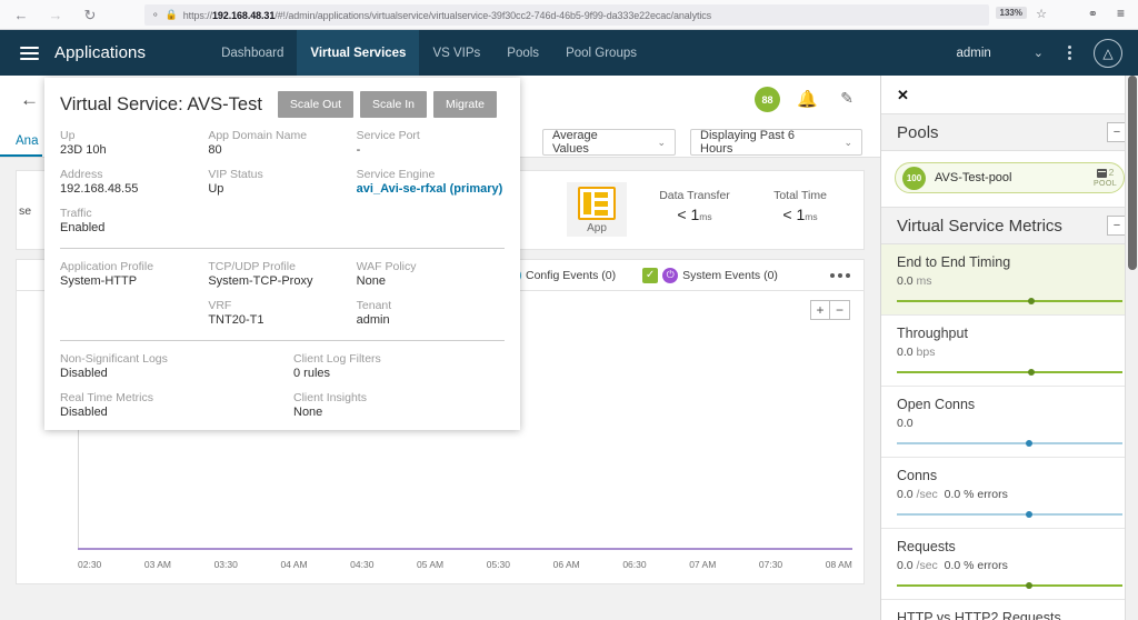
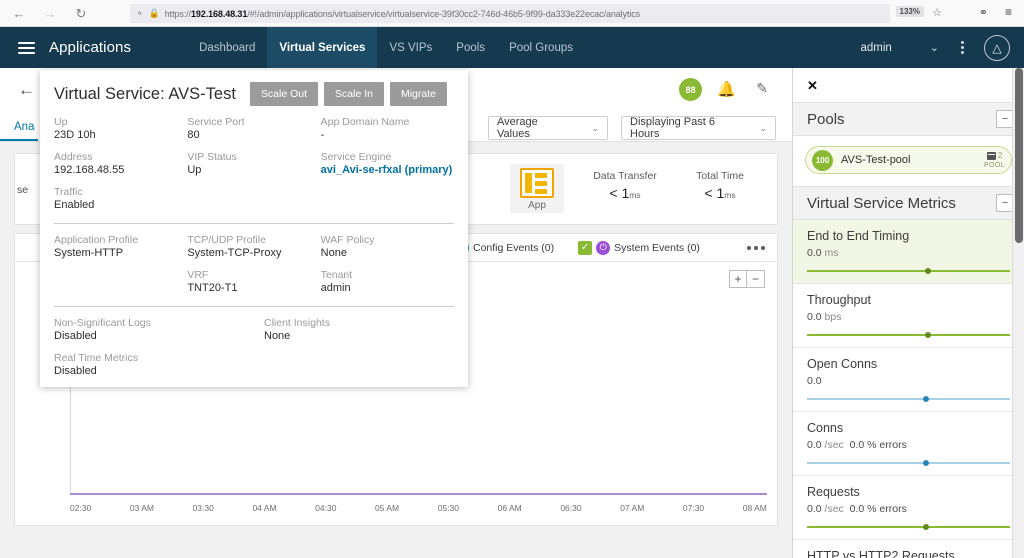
  ←
  →
  ↻
  ⚬
  🔒
  https://192.168.48.31/#!/admin/applications/virtualservice/virtualservice-39f30cc2-746d-46b5-9f99-da333e22ecac/analytics
  133%
  ☆
  ⚭
  ≡
  Applications
  Dashboard
  Virtual Services
  VS VIPs
  Pools
  Pool Groups
  admin
  ⌄
  △
  ←
  88
  🔔
  ✎
  Ana
  Average Values
  ⌄
  Displaying Past 6 Hours
  ⌄
  se
  App
  Data Transfer
  < 1ms
  Total Time
  < 1ms
  Config Events (0)
  ✓
  ⏻
  System Events (0)
  +
  −
  02:30
  03 AM
  03:30
  04 AM
  04:30
  05 AM
  05:30
  06 AM
  06:30
  07 AM
  07:30
  08 AM
  ✕
  Pools
  −
  100
  AVS-Test-pool
  2
  Virtual Service Metrics
  −
  End to End Timing
  0.0 ms
  Throughput
  0.0 bps
  Open Conns
  0.0
  Conns
  0.0 /sec 0.0 % errors
  Requests
  0.0 /sec 0.0 % errors
  HTTP vs HTTP2 Requests
  Virtual Service: AVS-Test
  Scale Out
  Scale In
  Migrate
  Up
  23D 10h
  Address
  192.168.48.55
  Traffic
  Enabled
- App Domain Name
+ Service Port
  80
  VIP Status
  Up
- Service Port
+ App Domain Name
  -
  Service Engine
  avi_Avi-se-rfxal (primary)
  Application Profile
  System-HTTP
  TCP/UDP Profile
  System-TCP-Proxy
  VRF
  TNT20-T1
  WAF Policy
  None
  Tenant
  admin
  Non-Significant Logs
  Disabled
  Real Time Metrics
  Disabled
- Client Log Filters
- 0 rules
  Client Insights
  None
